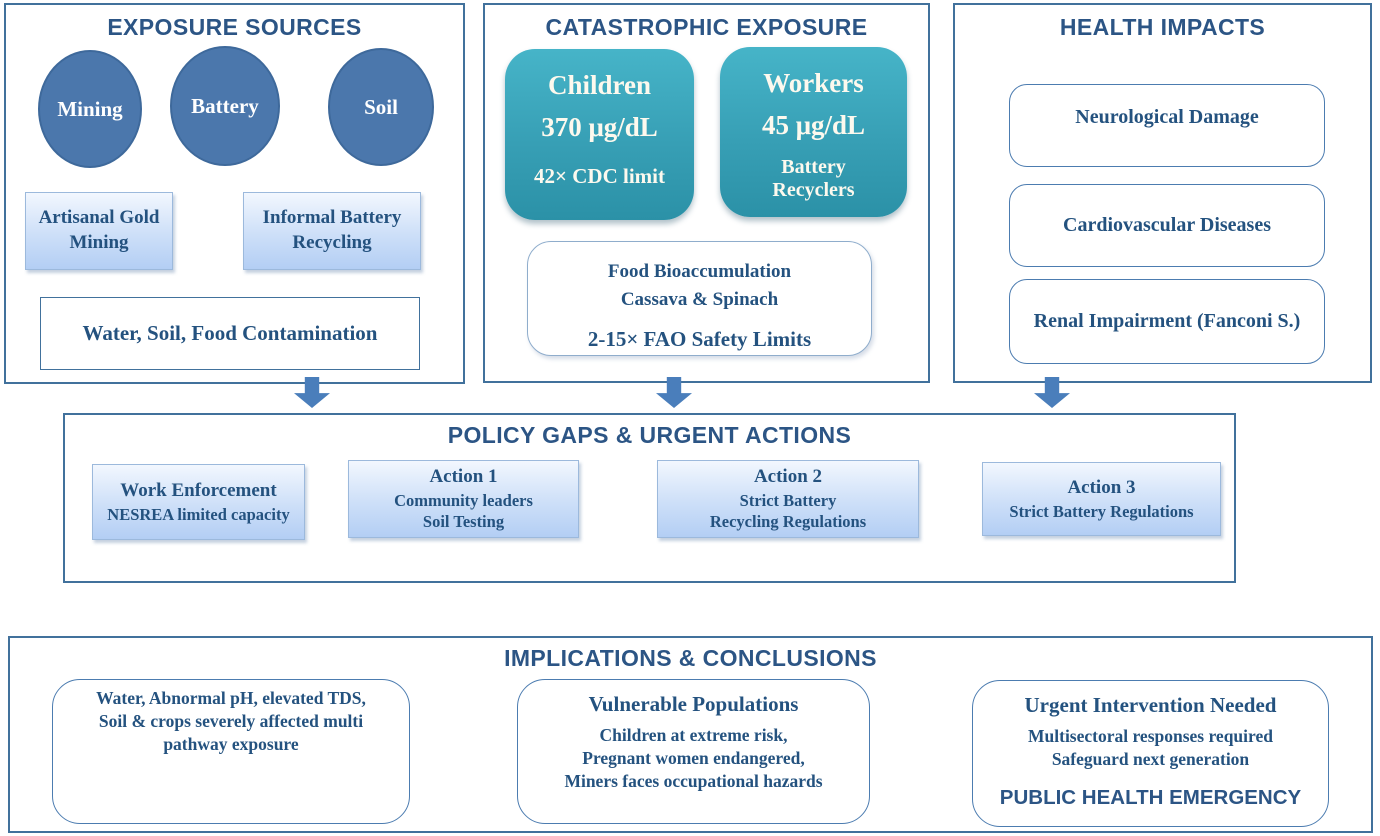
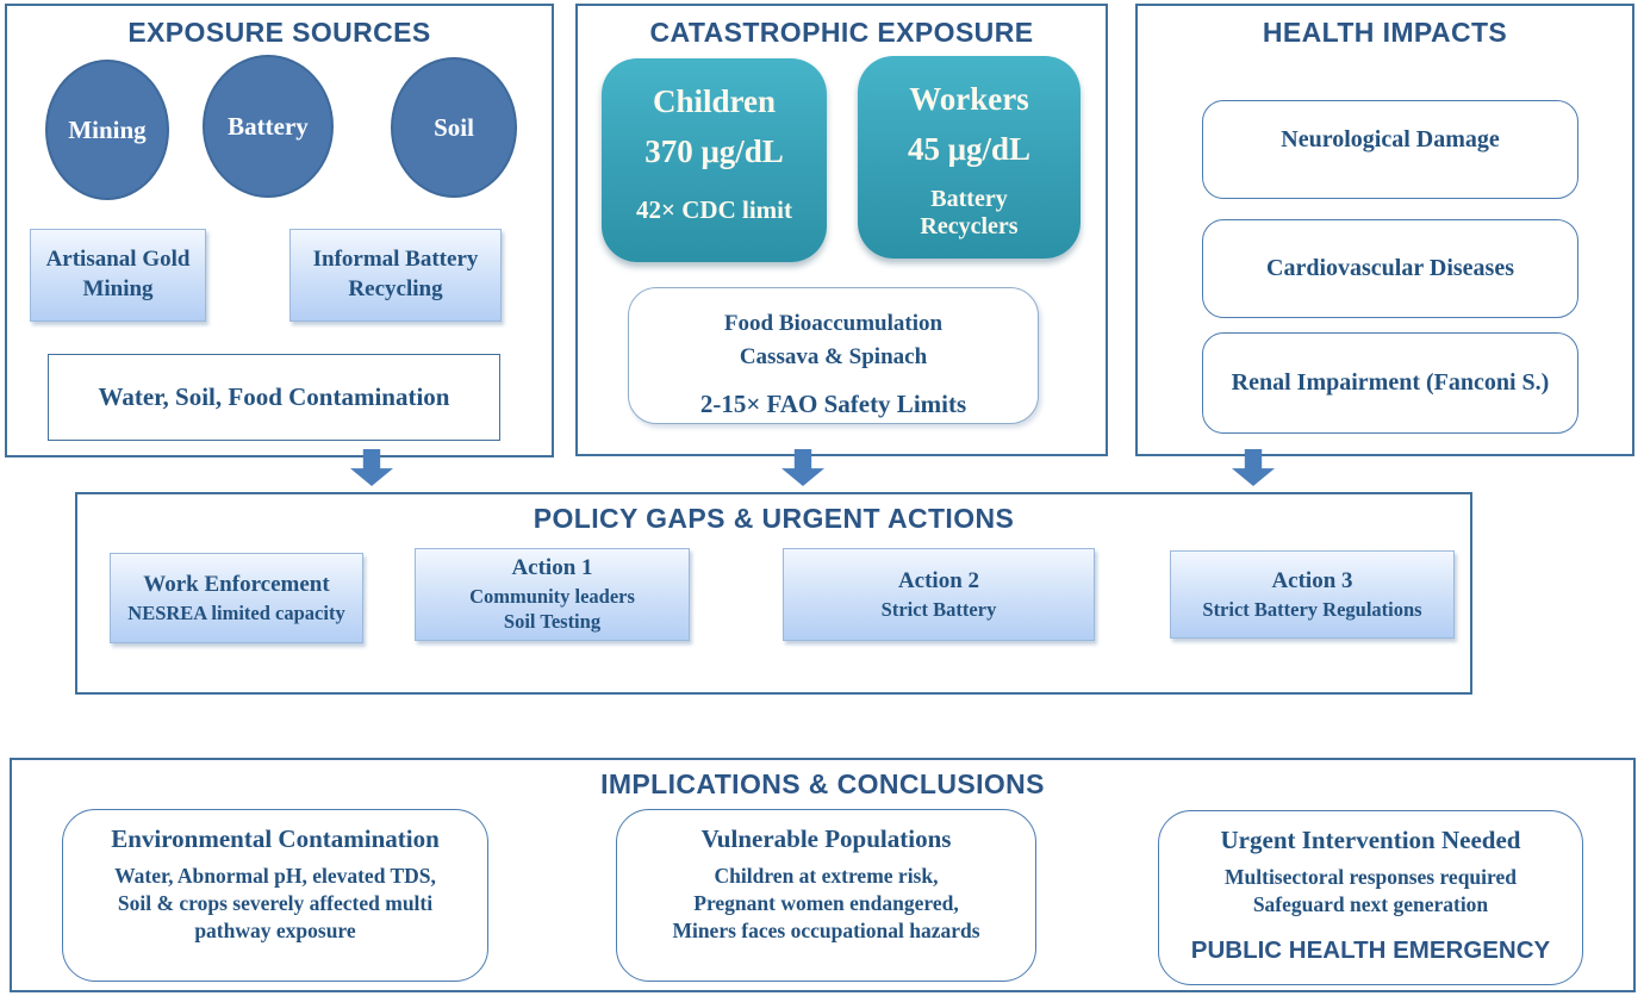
  EXPOSURE SOURCES
  Mining
  Battery
  Soil
  Artisanal Gold
  Mining
  Informal Battery
  Recycling
  Water, Soil, Food Contamination
  CATASTROPHIC EXPOSURE
  Children
  370 μg/dL
  42× CDC limit
  Workers
  45 μg/dL
  Battery
  Recyclers
  Food Bioaccumulation
  Cassava & Spinach
  2-15× FAO Safety Limits
  HEALTH IMPACTS
  Neurological Damage
  Cardiovascular Diseases
  Renal Impairment (Fanconi S.)
  POLICY GAPS & URGENT ACTIONS
  Work Enforcement
  NESREA limited capacity
  Action 1
  Community leaders
  Soil Testing
  Action 2
  Strict Battery
- Recycling Regulations
  Action 3
  Strict Battery Regulations
  IMPLICATIONS & CONCLUSIONS
+ Environmental Contamination
  Water, Abnormal pH, elevated TDS,
  Soil & crops severely affected multi
  pathway exposure
  Vulnerable Populations
  Children at extreme risk,
  Pregnant women endangered,
  Miners faces occupational hazards
  Urgent Intervention Needed
  Multisectoral responses required
  Safeguard next generation
  PUBLIC HEALTH EMERGENCY
